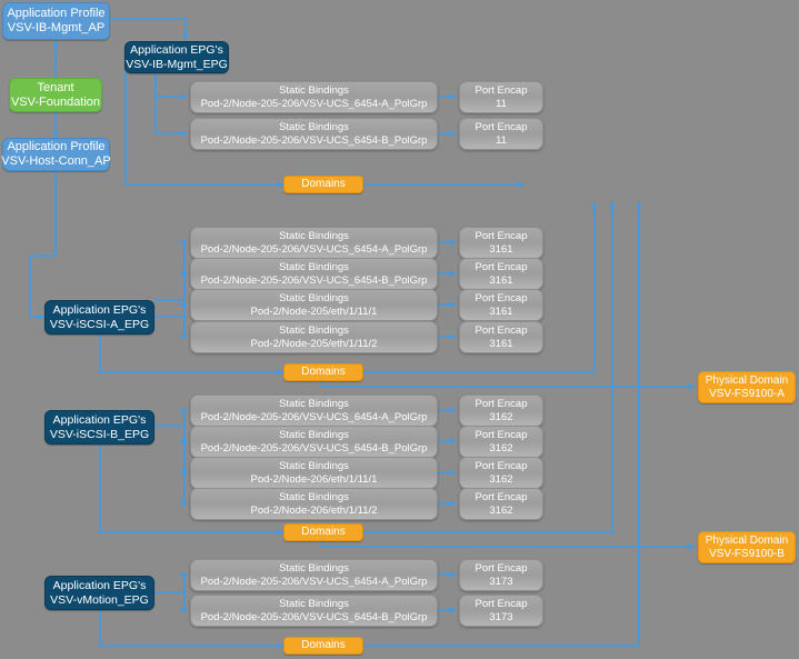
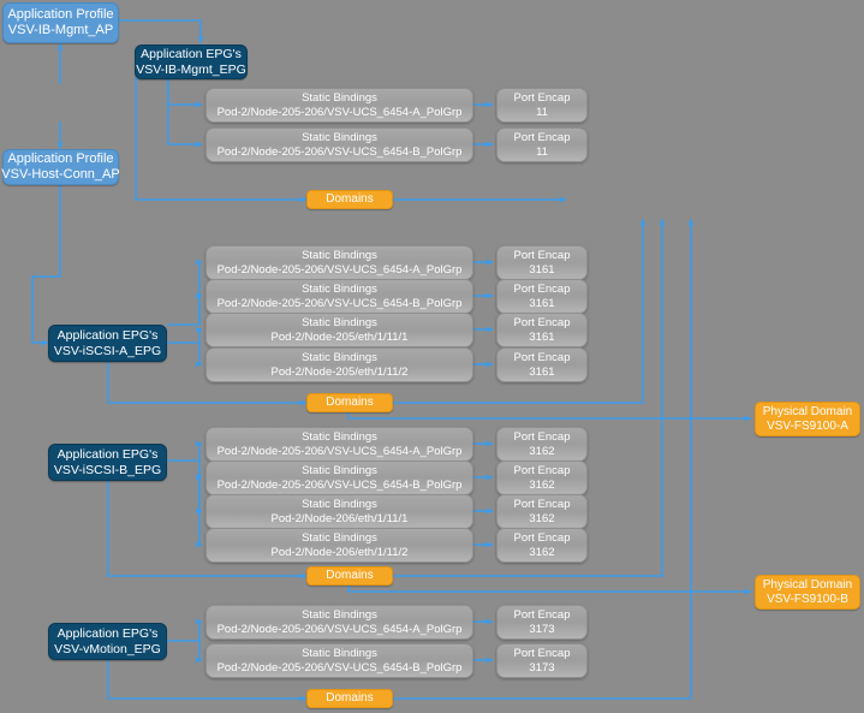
  Application Profile
  VSV-IB-Mgmt_AP
- Tenant
- VSV-Foundation
  Application Profile
  VSV-Host-Conn_AP
  Application EPG's
  VSV-IB-Mgmt_EPG
  Application EPG's
  VSV-iSCSI-A_EPG
  Application EPG's
  VSV-iSCSI-B_EPG
  Application EPG's
  VSV-vMotion_EPG
  Static Bindings
  Pod-2/Node-205-206/VSV-UCS_6454-A_PolGrp
  Port Encap
  11
  Static Bindings
  Pod-2/Node-205-206/VSV-UCS_6454-B_PolGrp
  Port Encap
  11
  Domains
  Static Bindings
  Pod-2/Node-205-206/VSV-UCS_6454-A_PolGrp
  Port Encap
  3161
  Static Bindings
  Pod-2/Node-205-206/VSV-UCS_6454-B_PolGrp
  Port Encap
  3161
  Static Bindings
  Pod-2/Node-205/eth/1/11/1
  Port Encap
  3161
  Static Bindings
  Pod-2/Node-205/eth/1/11/2
  Port Encap
  3161
  Domains
  Physical Domain
  VSV-FS9100-A
  Static Bindings
  Pod-2/Node-205-206/VSV-UCS_6454-A_PolGrp
  Port Encap
  3162
  Static Bindings
  Pod-2/Node-205-206/VSV-UCS_6454-B_PolGrp
  Port Encap
  3162
  Static Bindings
  Pod-2/Node-206/eth/1/11/1
  Port Encap
  3162
  Static Bindings
  Pod-2/Node-206/eth/1/11/2
  Port Encap
  3162
  Domains
  Physical Domain
  VSV-FS9100-B
  Static Bindings
  Pod-2/Node-205-206/VSV-UCS_6454-A_PolGrp
  Port Encap
  3173
  Static Bindings
  Pod-2/Node-205-206/VSV-UCS_6454-B_PolGrp
  Port Encap
  3173
  Domains
